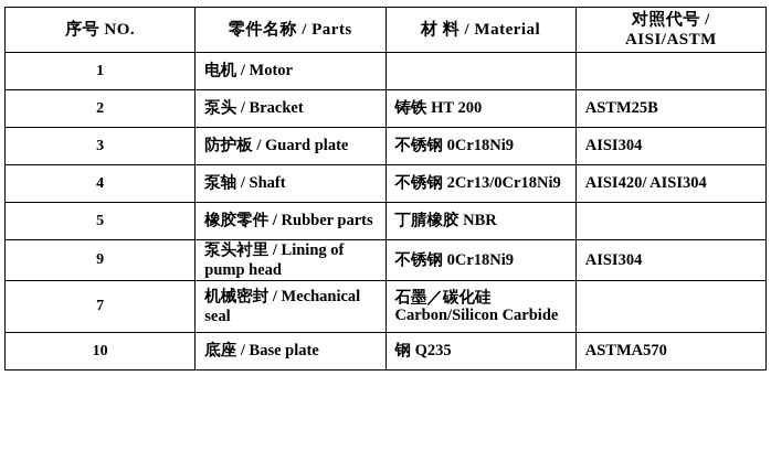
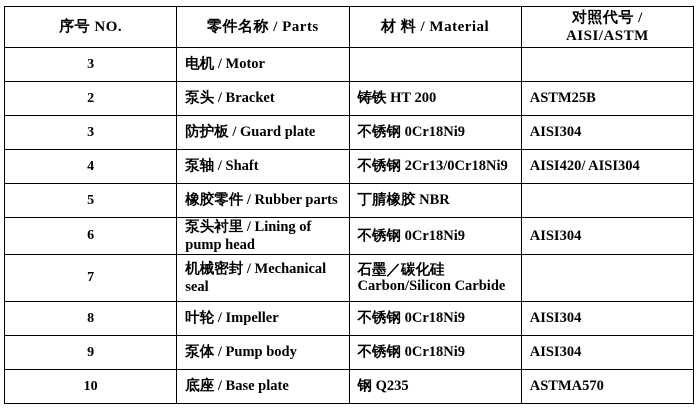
  序号 NO.	零件名称 / Parts	材 料 / Material	对照代号 / AISI/ASTM
- 1	电机 / Motor
+ 3	电机 / Motor
  2	泵头 / Bracket	铸铁 HT 200	ASTM25B
  3	防护板 / Guard plate	不锈钢 0Cr18Ni9	AISI304
  4	泵轴 / Shaft	不锈钢 2Cr13/0Cr18Ni9	AISI420/ AISI304
  5	橡胶零件 / Rubber parts	丁腈橡胶 NBR
- 9	泵头衬里 / Lining of pump head	不锈钢 0Cr18Ni9	AISI304
+ 6	泵头衬里 / Lining of pump head	不锈钢 0Cr18Ni9	AISI304
  7	机械密封 / Mechanical seal	石墨／碳化硅 Carbon/Silicon Carbide
+ 8	叶轮 / Impeller	不锈钢 0Cr18Ni9	AISI304
+ 9	泵体 / Pump body	不锈钢 0Cr18Ni9	AISI304
  10	底座 / Base plate	钢 Q235	ASTMA570
